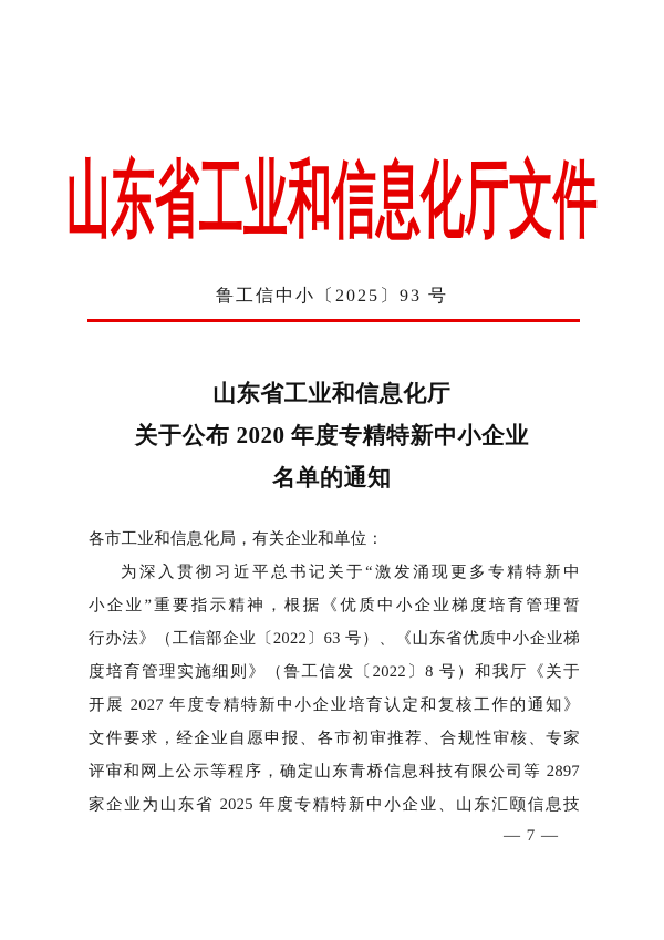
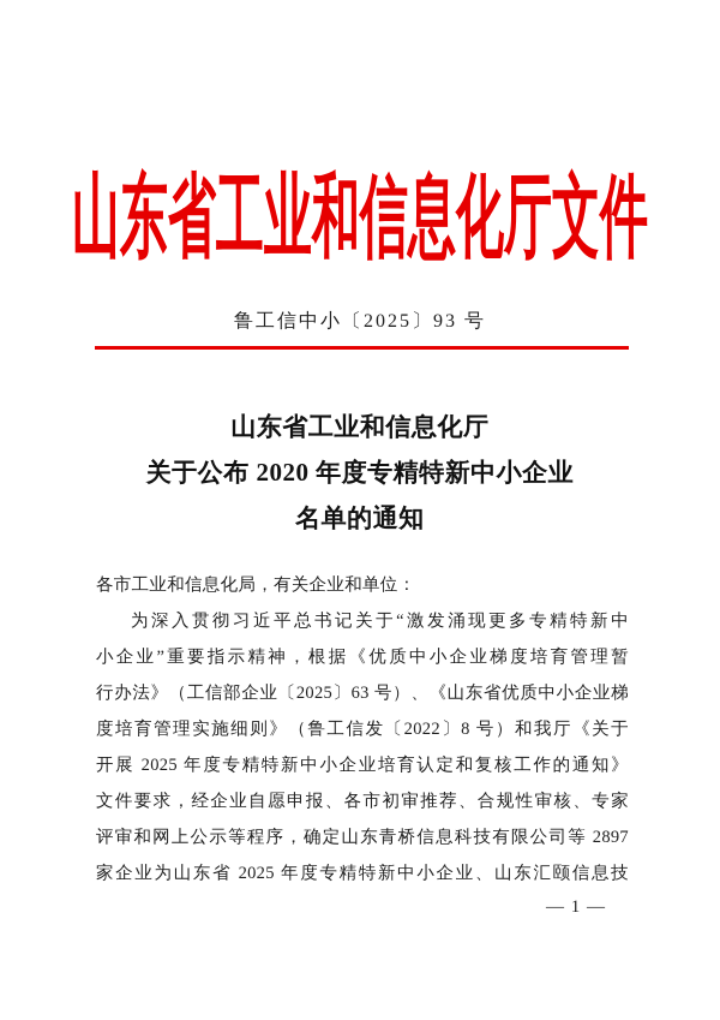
  山东省工业和信息化厅文件
  鲁工信中小〔2025〕93 号
  山东省工业和信息化厅
  关于公布 2020 年度专精特新中小企业
  名单的通知
  各市工业和信息化局，有关企业和单位：
  为深入贯彻习近平总书记关于“激发涌现更多专精特新中
  小企业”重要指示精神，根据《优质中小企业梯度培育管理暂
- 行办法》（工信部企业〔2022〕63 号）、《山东省优质中小企业梯
+ 行办法》（工信部企业〔2025〕63 号）、《山东省优质中小企业梯
  度培育管理实施细则》（鲁工信发〔2022〕8 号）和我厅《关于
- 开展 2027 年度专精特新中小企业培育认定和复核工作的通知》
+ 开展 2025 年度专精特新中小企业培育认定和复核工作的通知》
  文件要求，经企业自愿申报、各市初审推荐、合规性审核、专家
  评审和网上公示等程序，确定山东青桥信息科技有限公司等 2897
  家企业为山东省 2025 年度专精特新中小企业、山东汇颐信息技
- — 7 —
+ — 1 —
